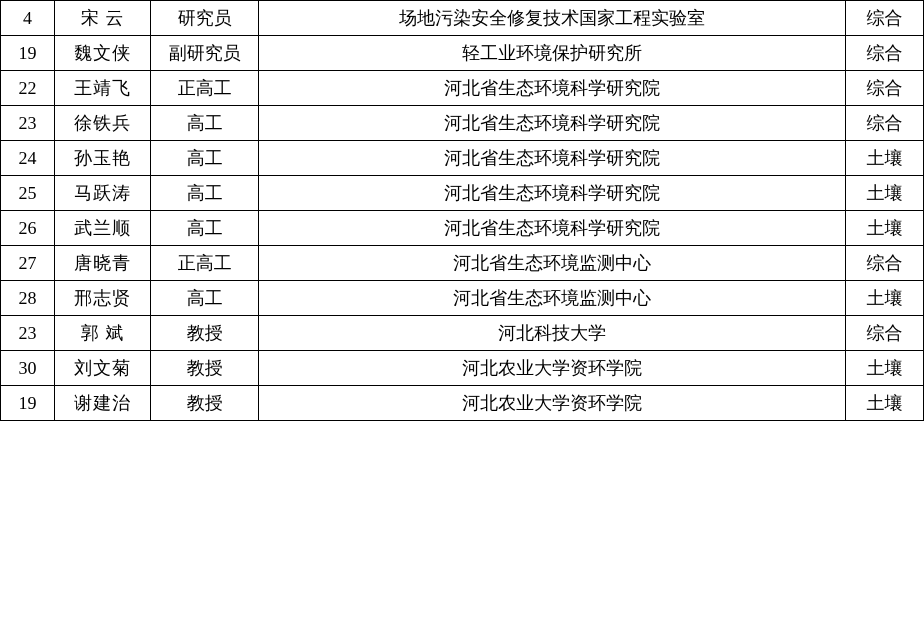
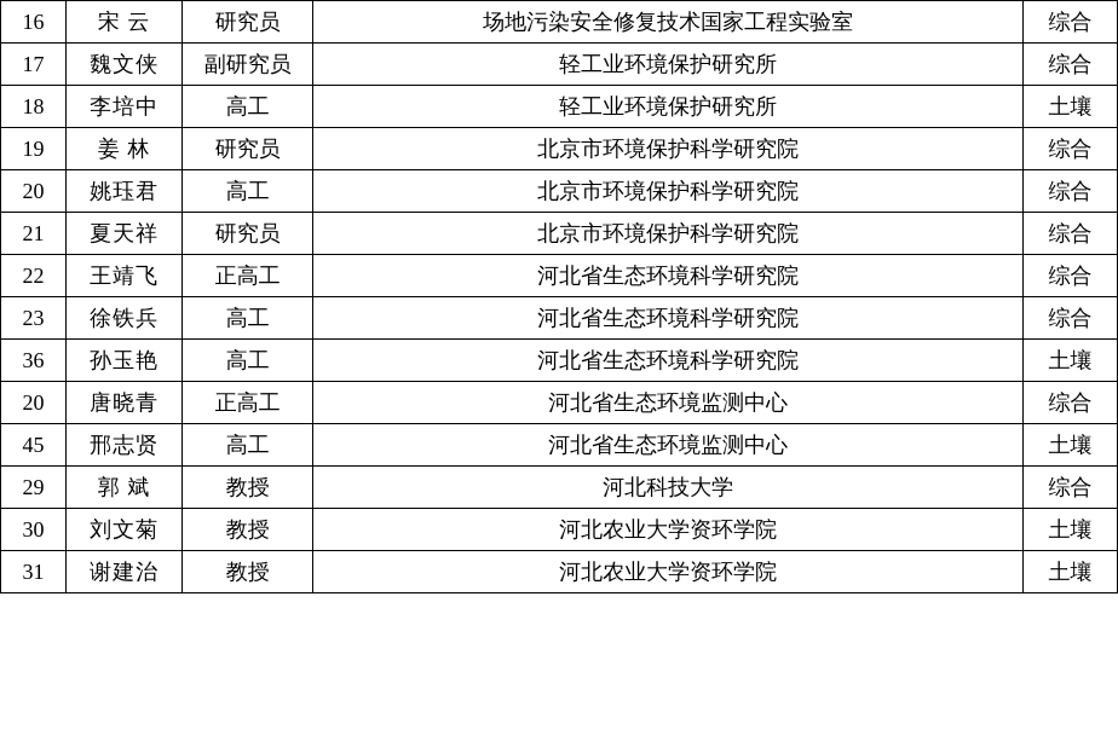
- 4	宋 云	研究员	场地污染安全修复技术国家工程实验室	综合
+ 16	宋 云	研究员	场地污染安全修复技术国家工程实验室	综合
- 19	魏文侠	副研究员	轻工业环境保护研究所	综合
+ 17	魏文侠	副研究员	轻工业环境保护研究所	综合
+ 18	李培中	高工	轻工业环境保护研究所	土壤
+ 19	姜 林	研究员	北京市环境保护科学研究院	综合
+ 20	姚珏君	高工	北京市环境保护科学研究院	综合
+ 21	夏天祥	研究员	北京市环境保护科学研究院	综合
  22	王靖飞	正高工	河北省生态环境科学研究院	综合
  23	徐铁兵	高工	河北省生态环境科学研究院	综合
- 24	孙玉艳	高工	河北省生态环境科学研究院	土壤
+ 36	孙玉艳	高工	河北省生态环境科学研究院	土壤
- 25	马跃涛	高工	河北省生态环境科学研究院	土壤
- 26	武兰顺	高工	河北省生态环境科学研究院	土壤
- 27	唐晓青	正高工	河北省生态环境监测中心	综合
+ 20	唐晓青	正高工	河北省生态环境监测中心	综合
- 28	邢志贤	高工	河北省生态环境监测中心	土壤
+ 45	邢志贤	高工	河北省生态环境监测中心	土壤
- 23	郭 斌	教授	河北科技大学	综合
+ 29	郭 斌	教授	河北科技大学	综合
  30	刘文菊	教授	河北农业大学资环学院	土壤
- 19	谢建治	教授	河北农业大学资环学院	土壤
+ 31	谢建治	教授	河北农业大学资环学院	土壤
